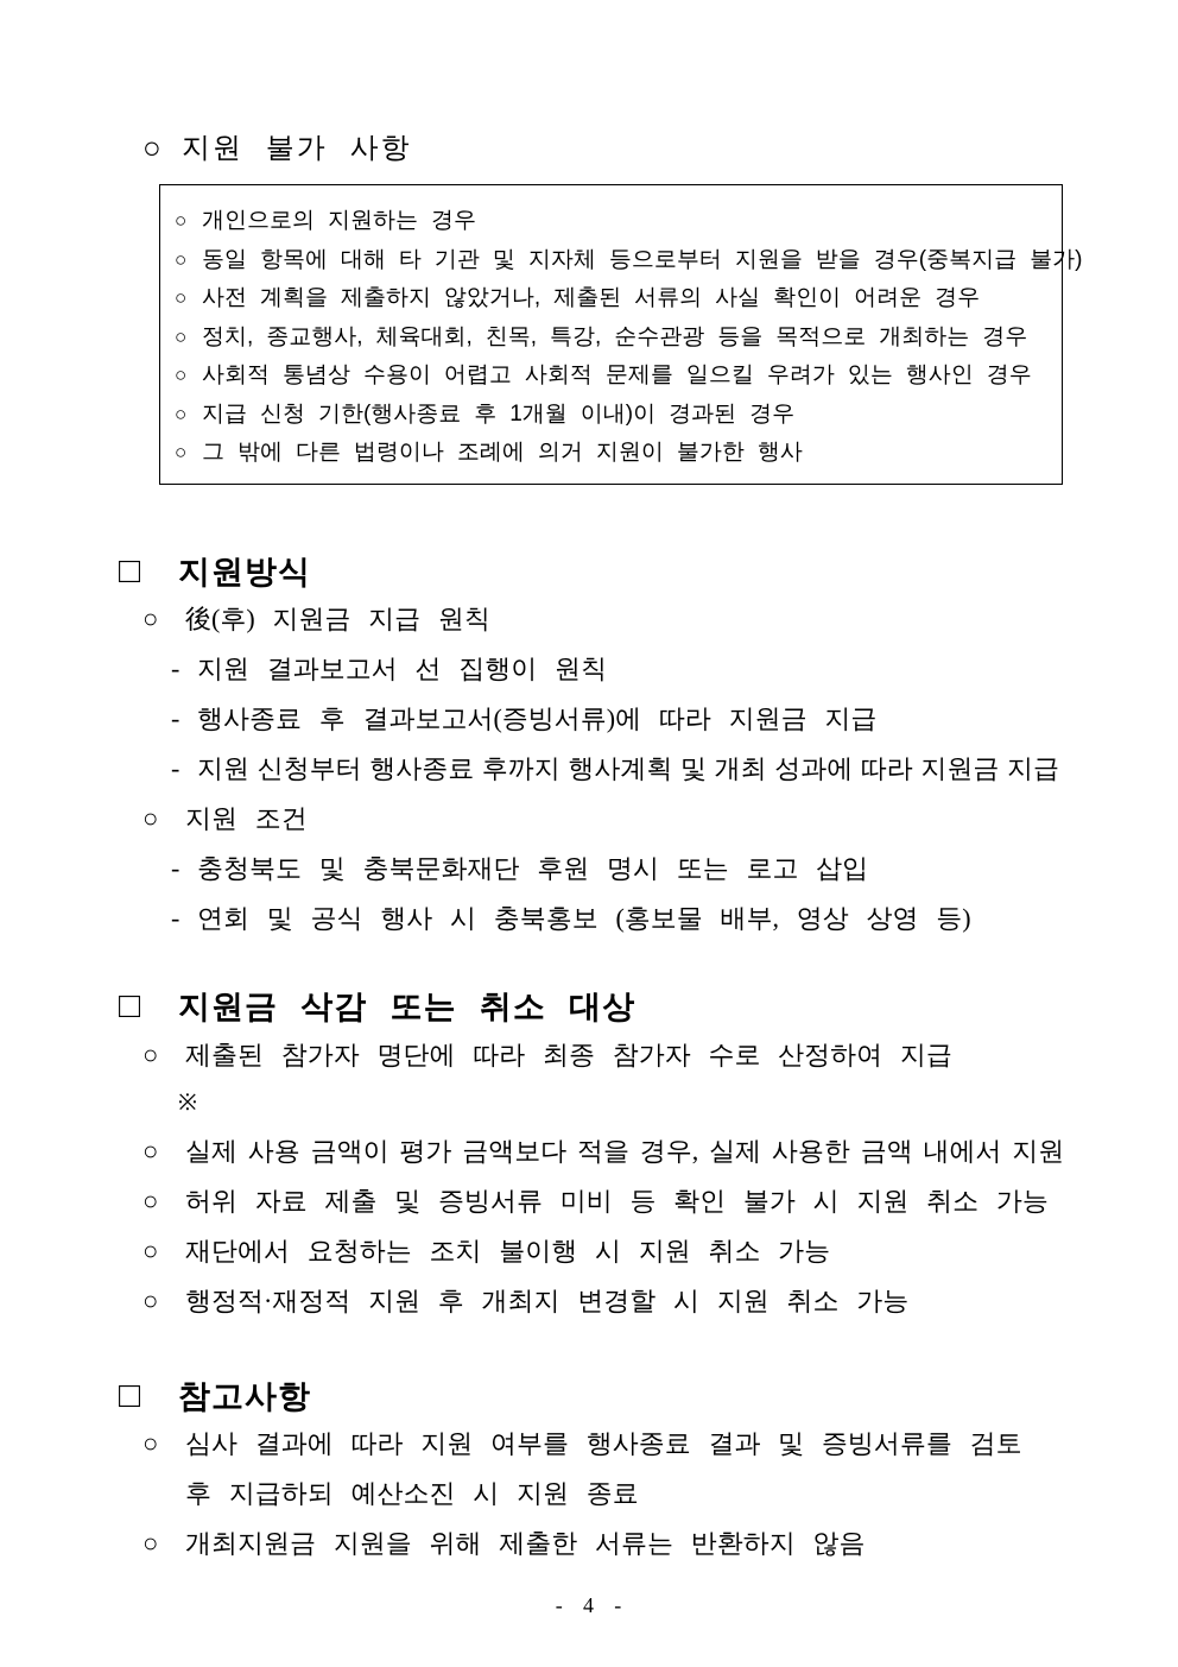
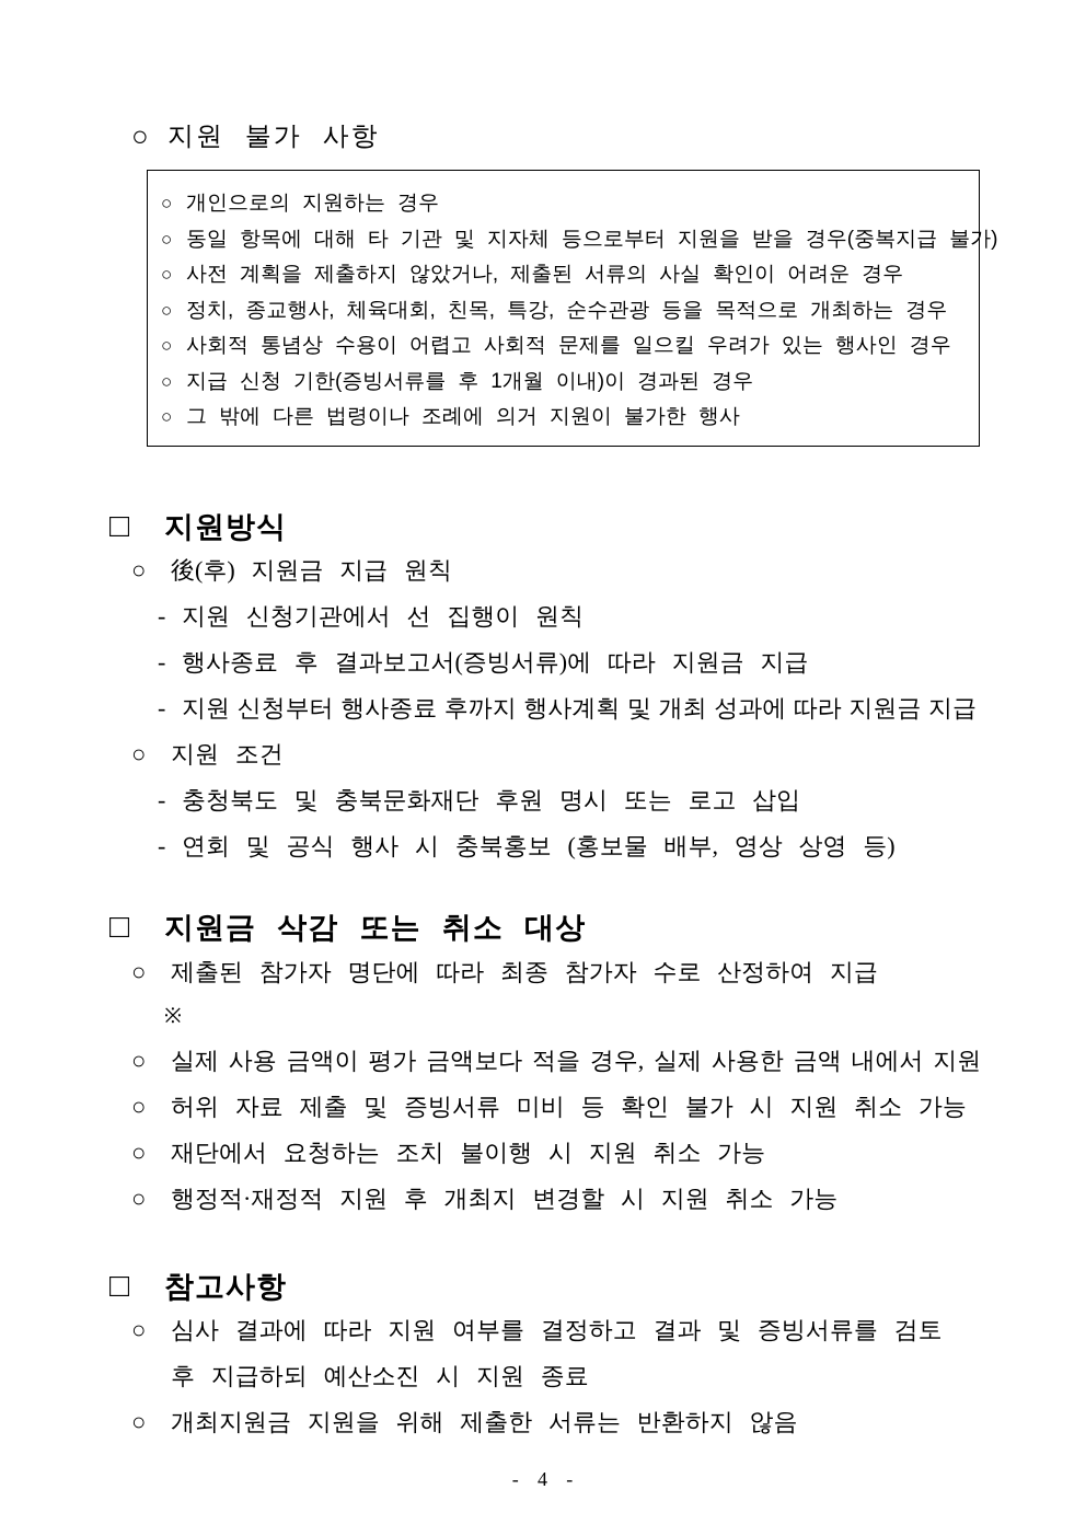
  ○
  지원 불가 사항
  ○
  개인으로의 지원하는 경우
  ○
  동일 항목에 대해 타 기관 및 지자체 등으로부터 지원을 받을 경우(중복지급 불가)
  ○
  사전 계획을 제출하지 않았거나, 제출된 서류의 사실 확인이 어려운 경우
  ○
  정치, 종교행사, 체육대회, 친목, 특강, 순수관광 등을 목적으로 개최하는 경우
  ○
  사회적 통념상 수용이 어렵고 사회적 문제를 일으킬 우려가 있는 행사인 경우
  ○
- 지급 신청 기한(행사종료 후 1개월 이내)이 경과된 경우
+ 지급 신청 기한(증빙서류를 후 1개월 이내)이 경과된 경우
  ○
  그 밖에 다른 법령이나 조례에 의거 지원이 불가한 행사
  □
  지원방식
  ○
  後(후) 지원금 지급 원칙
  -
- 지원 결과보고서 선 집행이 원칙
+ 지원 신청기관에서 선 집행이 원칙
  -
  행사종료 후 결과보고서(증빙서류)에 따라 지원금 지급
  -
  지원 신청부터 행사종료 후까지 행사계획 및 개최 성과에 따라 지원금 지급
  ○
  지원 조건
  -
  충청북도 및 충북문화재단 후원 명시 또는 로고 삽입
  -
  연회 및 공식 행사 시 충북홍보 (홍보물 배부, 영상 상영 등)
  □
  지원금 삭감 또는 취소 대상
  ○
  제출된 참가자 명단에 따라 최종 참가자 수로 산정하여 지급
  ※
  ○
  실제 사용 금액이 평가 금액보다 적을 경우, 실제 사용한 금액 내에서 지원
  ○
  허위 자료 제출 및 증빙서류 미비 등 확인 불가 시 지원 취소 가능
  ○
  재단에서 요청하는 조치 불이행 시 지원 취소 가능
  ○
  행정적·재정적 지원 후 개최지 변경할 시 지원 취소 가능
  □
  참고사항
  ○
- 심사 결과에 따라 지원 여부를 행사종료 결과 및 증빙서류를 검토
+ 심사 결과에 따라 지원 여부를 결정하고 결과 및 증빙서류를 검토
  후 지급하되 예산소진 시 지원 종료
  ○
  개최지원금 지원을 위해 제출한 서류는 반환하지 않음
  - 4 -
